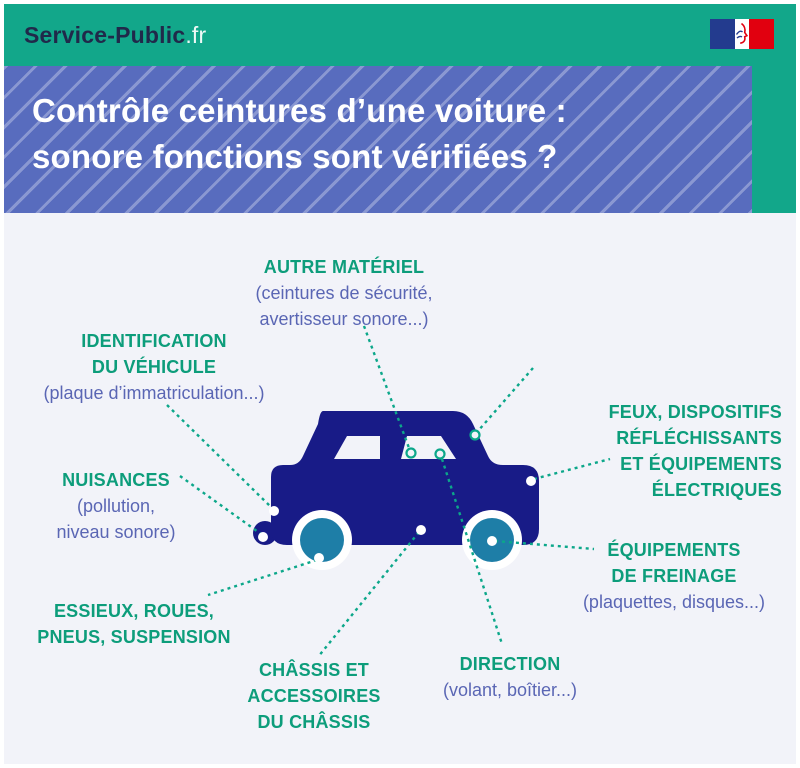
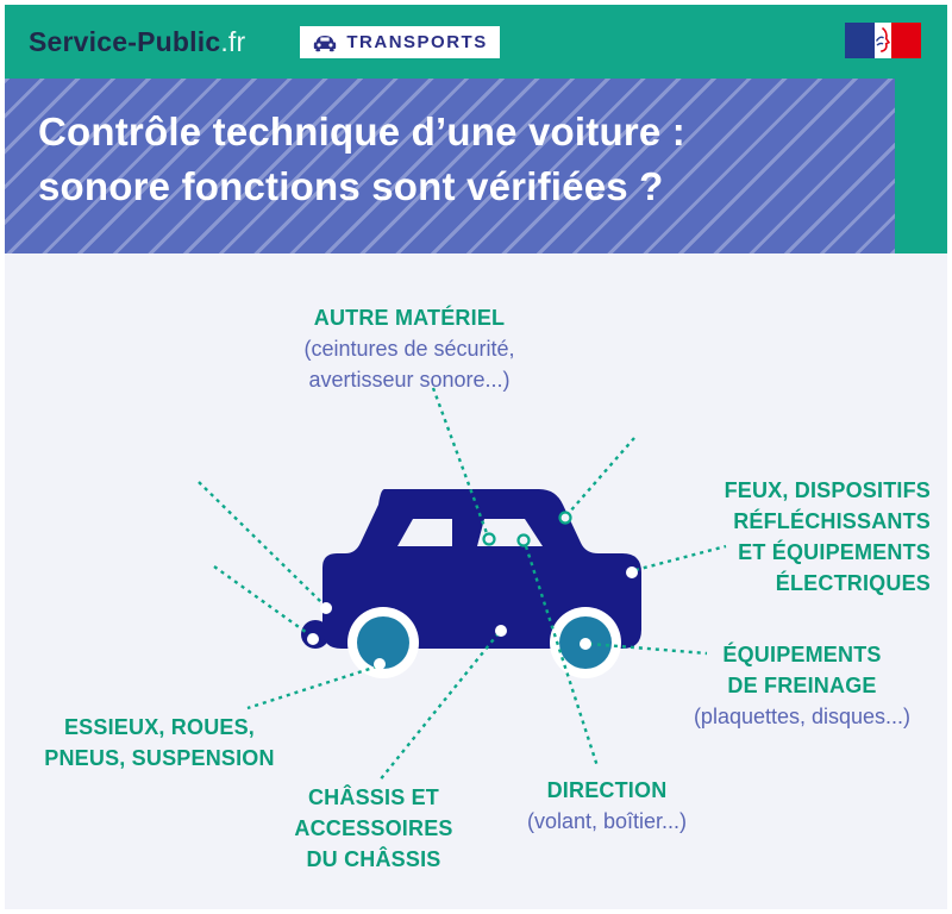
  Service-Public.fr
+ TRANSPORTS
- Contrôle ceintures d’une voiture :
+ Contrôle technique d’une voiture :
  sonore fonctions sont vérifiées ?
  AUTRE MATÉRIEL
  (ceintures de sécurité,
  avertisseur sonore...)
- IDENTIFICATION
- DU VÉHICULE
- (plaque d’immatriculation...)
  FEUX, DISPOSITIFS
  RÉFLÉCHISSANTS
  ET ÉQUIPEMENTS
  ÉLECTRIQUES
- NUISANCES
- (pollution,
- niveau sonore)
  ÉQUIPEMENTS
  DE FREINAGE
  (plaquettes, disques...)
  ESSIEUX, ROUES,
  PNEUS, SUSPENSION
  CHÂSSIS ET
  ACCESSOIRES
  DU CHÂSSIS
  DIRECTION
  (volant, boîtier...)
